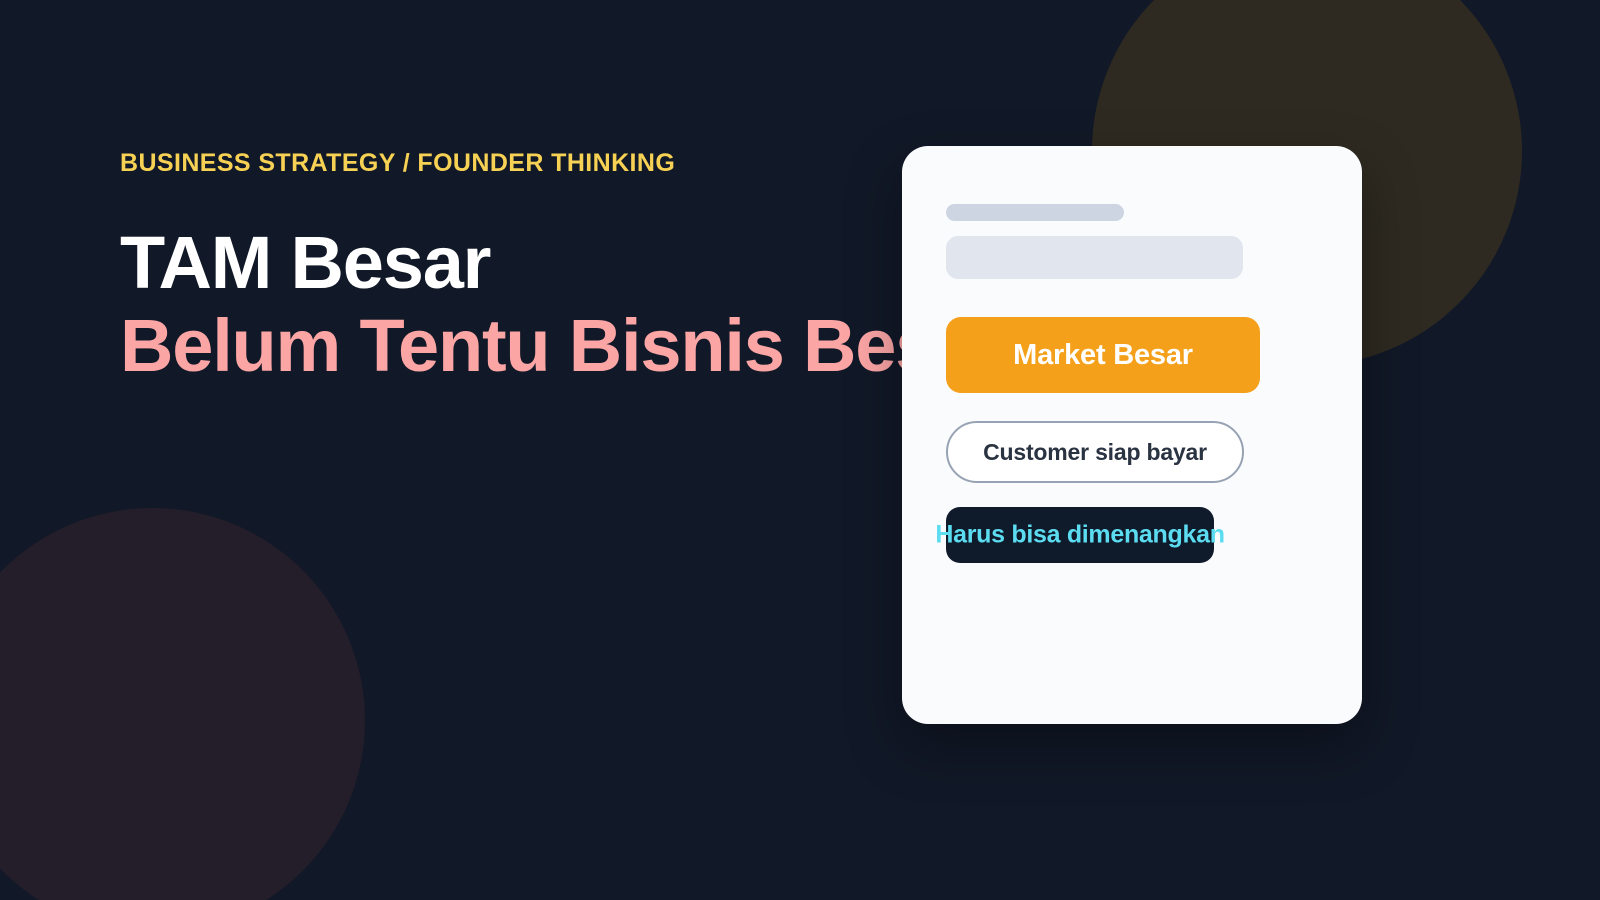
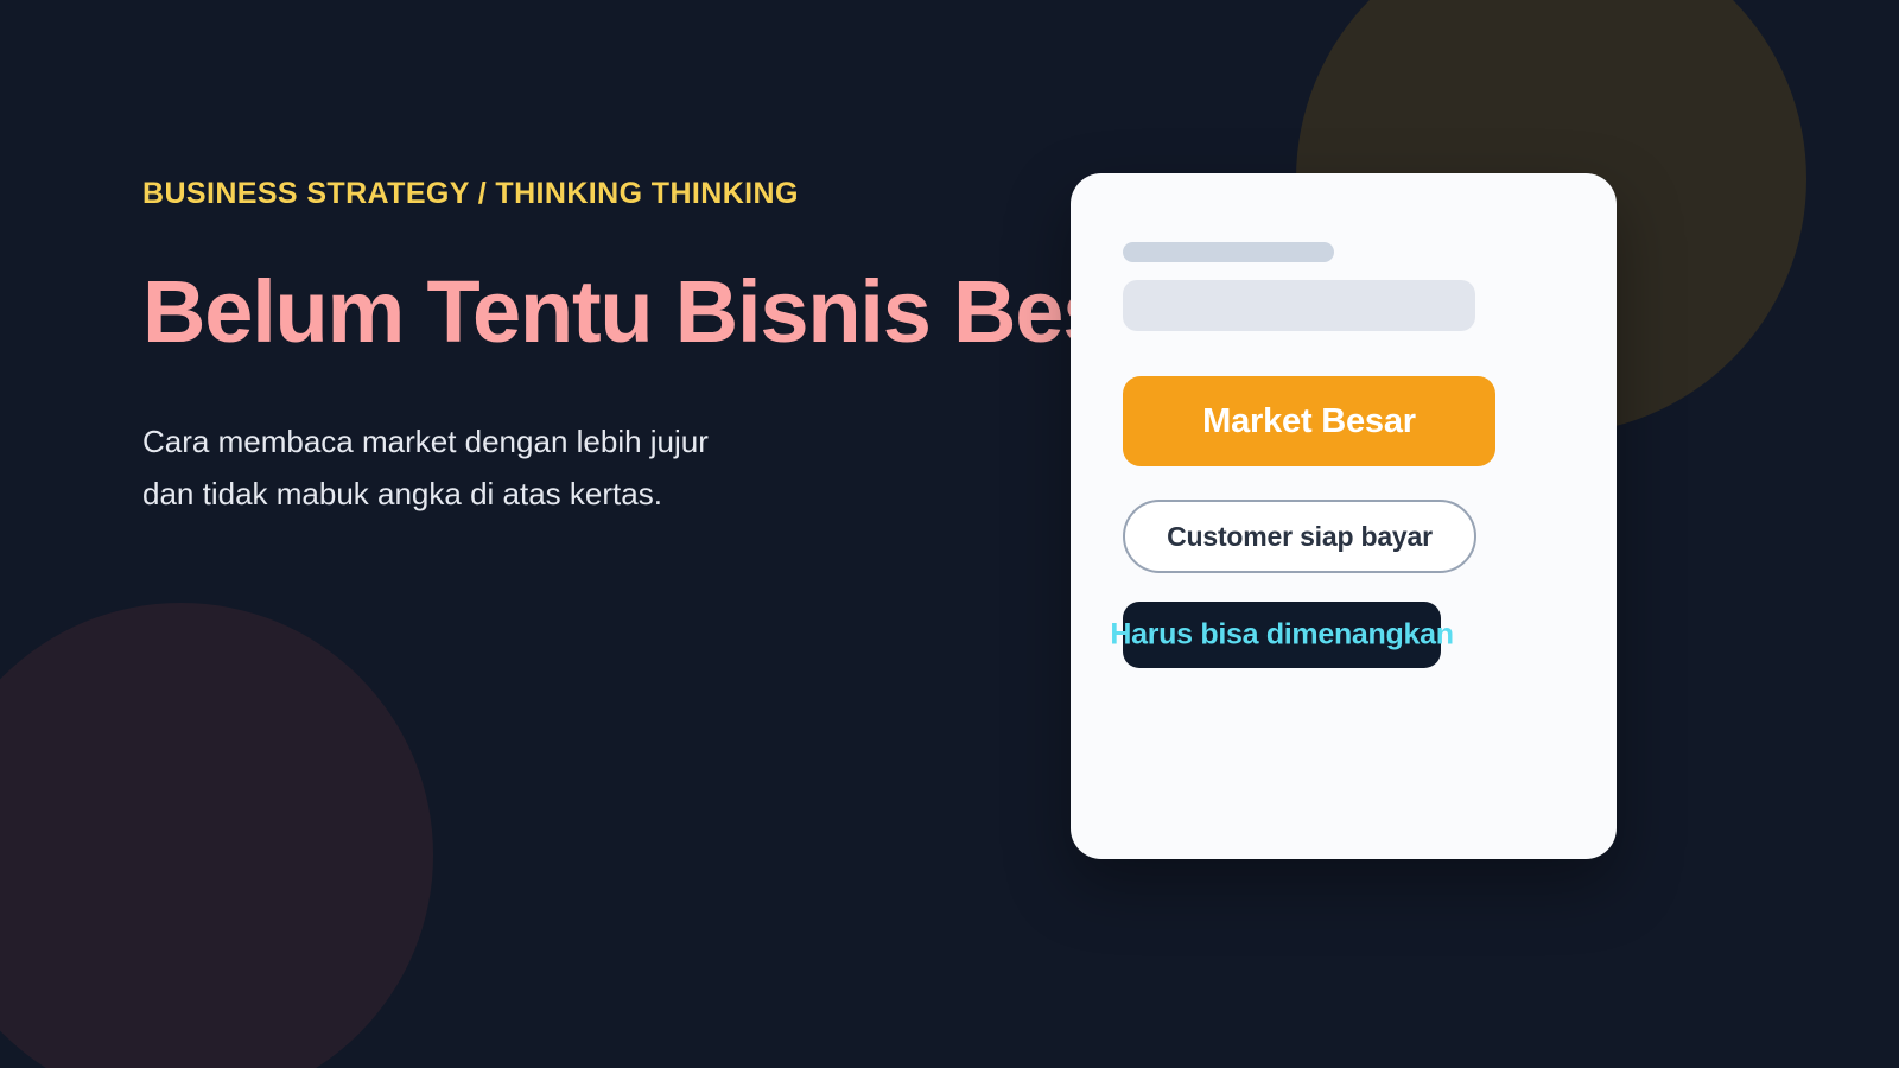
- BUSINESS STRATEGY / FOUNDER THINKING
+ BUSINESS STRATEGY / THINKING THINKING
- TAM Besar
  Belum Tentu Bisnis Be
+ Cara membaca market dengan lebih jujur
+ dan tidak mabuk angka di atas kertas.
  Market Besar
  Customer siap bayar
  Harus bisa dimenangkan
